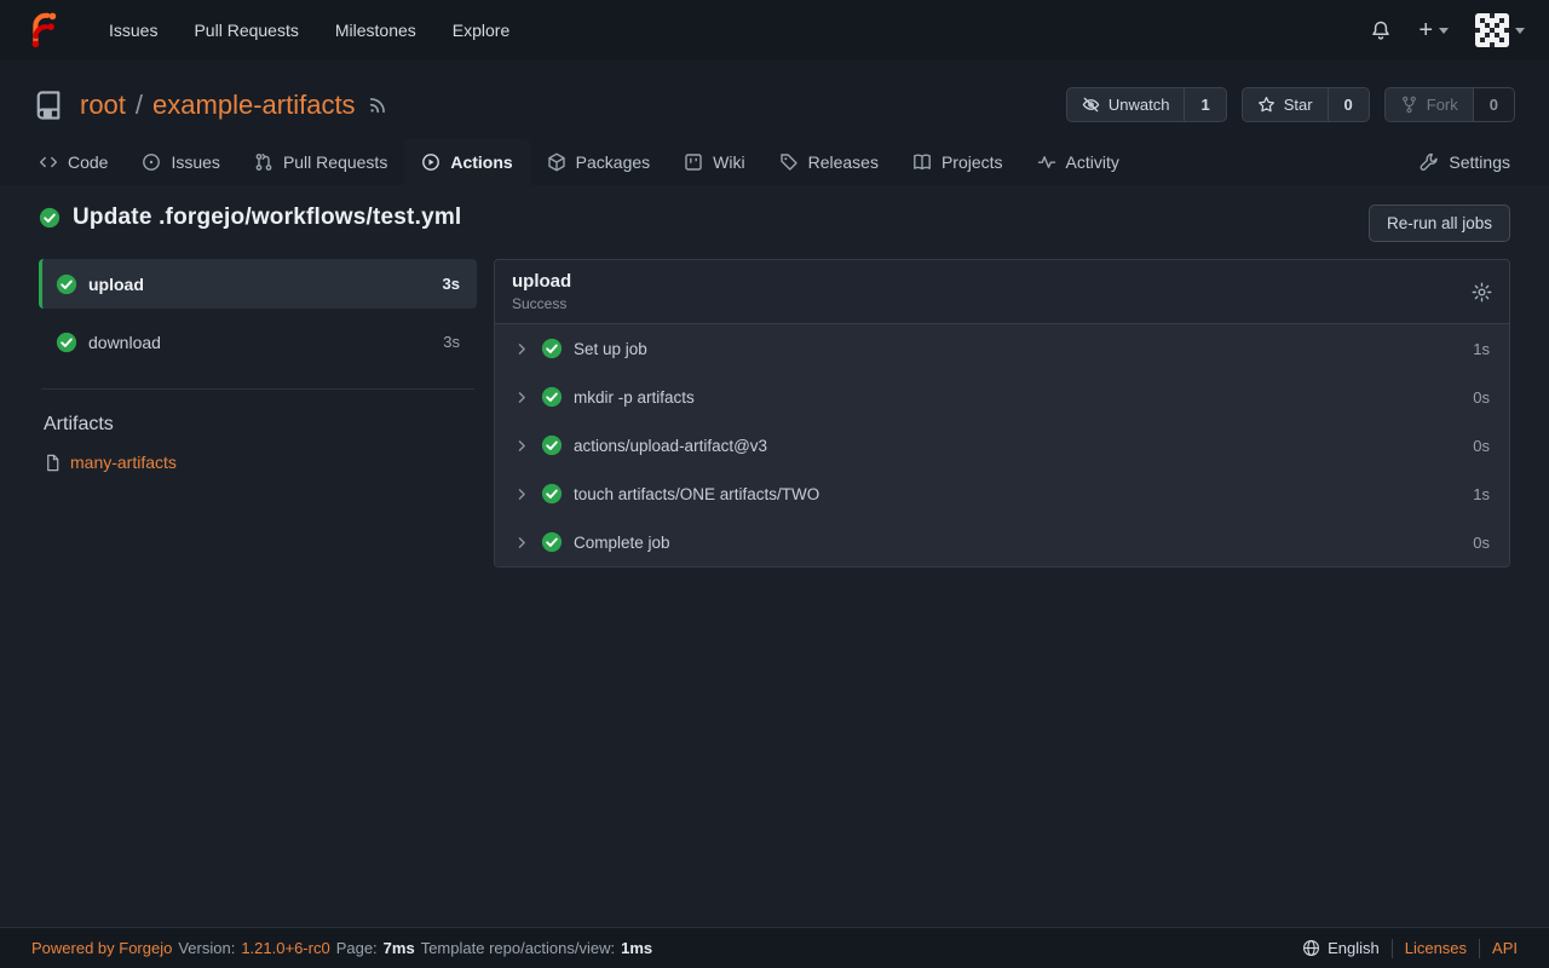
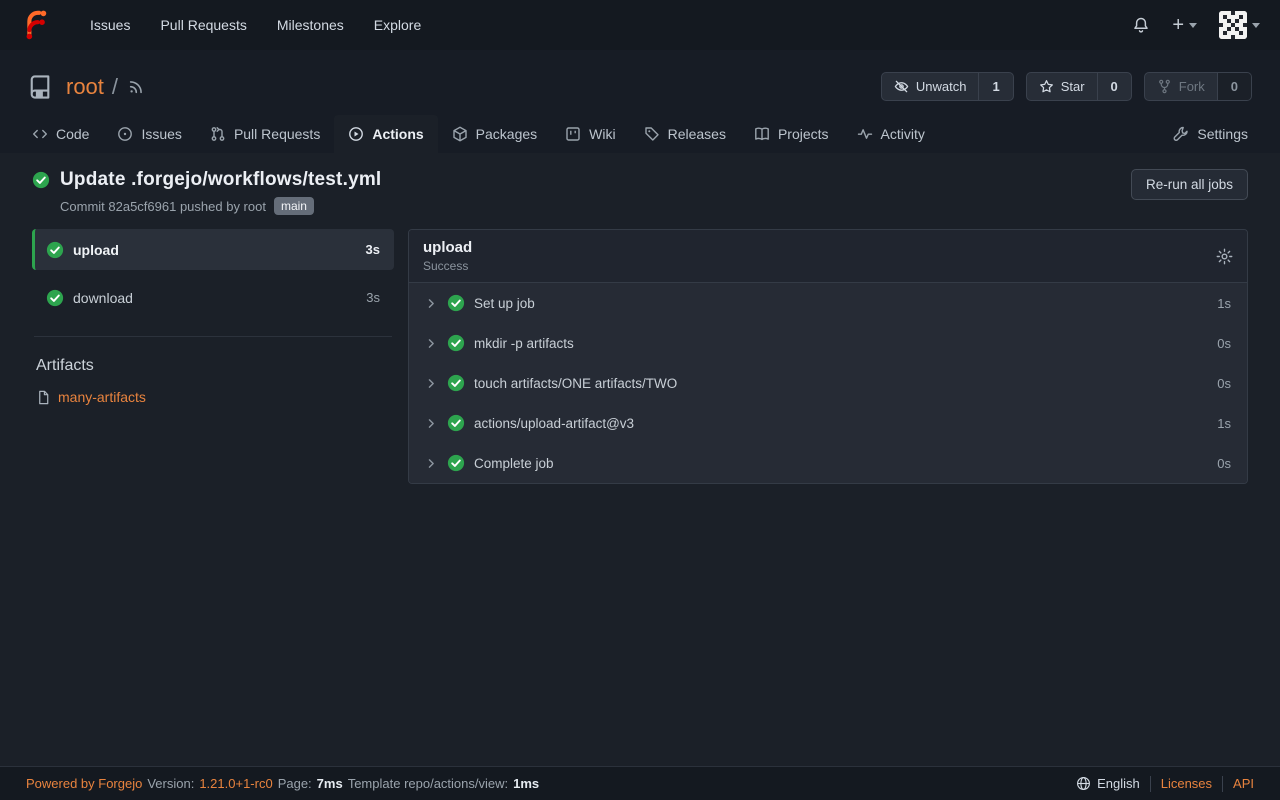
  Issues
  Pull Requests
  Milestones
  Explore
  +
  root
  /
- example-artifacts
  Unwatch
  1
  Star
  0
  Fork
  0
  Code
  Issues
  Pull Requests
  Actions
  Packages
  Wiki
  Releases
  Projects
  Activity
  Settings
  Update .forgejo/workflows/test.yml
+ Commit 82a5cf6961 pushed by root
+ main
  Re-run all jobs
  upload
  3s
  download
  3s
  Artifacts
  many-artifacts
  upload
  Success
  Set up job
  1s
  mkdir -p artifacts
  0s
- actions/upload-artifact@v3
+ touch artifacts/ONE artifacts/TWO
  0s
- touch artifacts/ONE artifacts/TWO
+ actions/upload-artifact@v3
  1s
  Complete job
  0s
  Powered by Forgejo
  Version:
- 1.21.0+6-rc0
+ 1.21.0+1-rc0
  Page:
  7ms
  Template repo/actions/view:
  1ms
  English
  Licenses
  API
